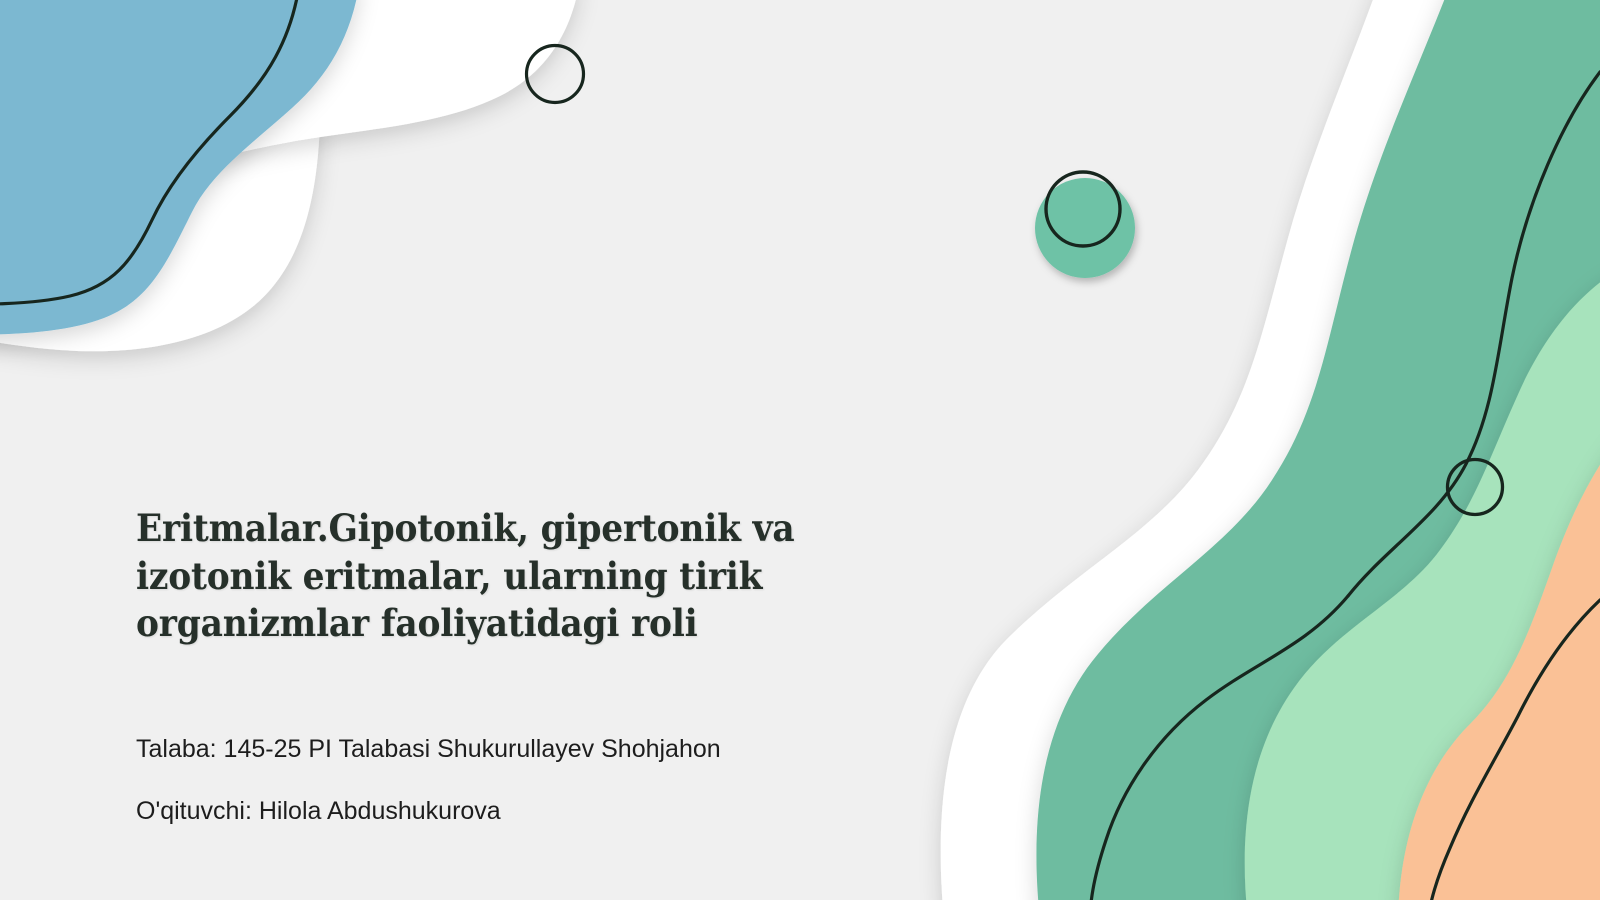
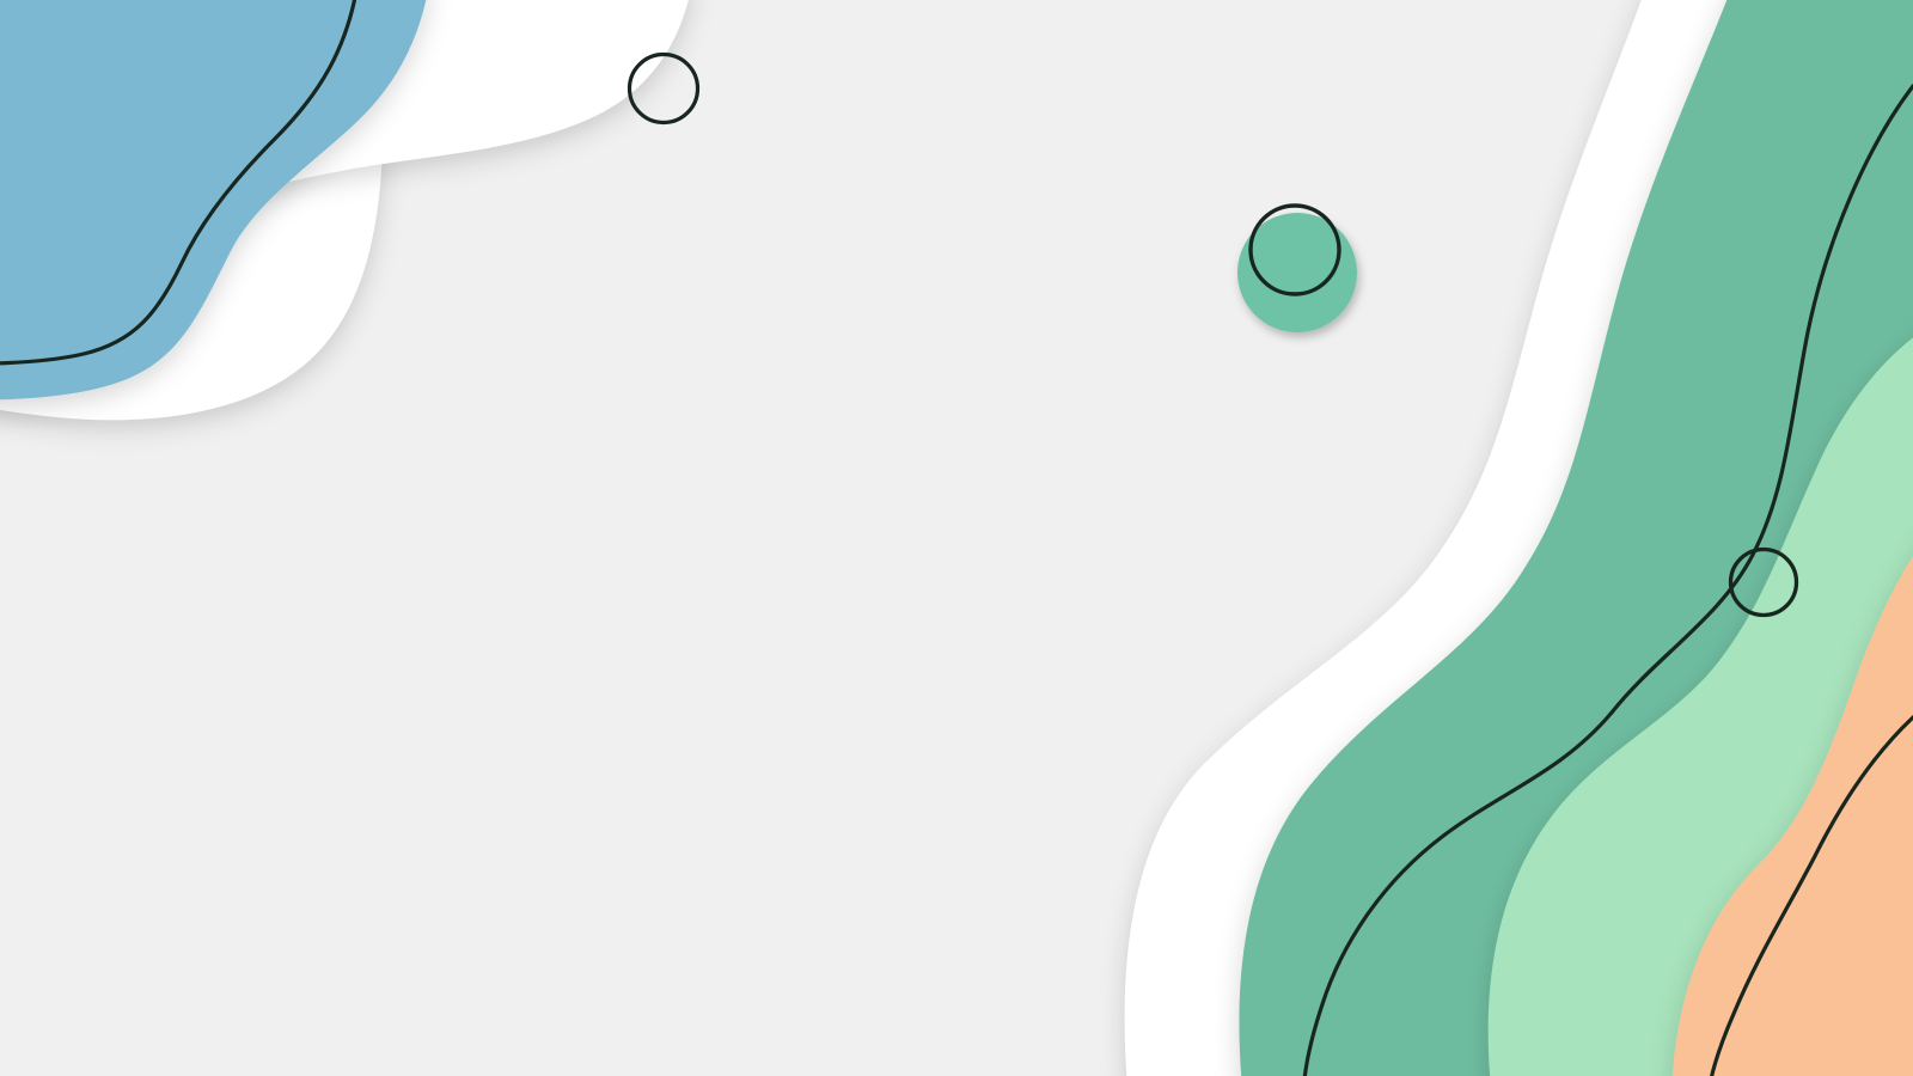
- Eritmalar.Gipotonik, gipertonik va izotonik eritmalar, ularning tirik organizmlar faoliyatidagi roli
- Talaba: 145-25 PI Talabasi Shukurullayev Shohjahon
- O'qituvchi: Hilola Abdushukurova
